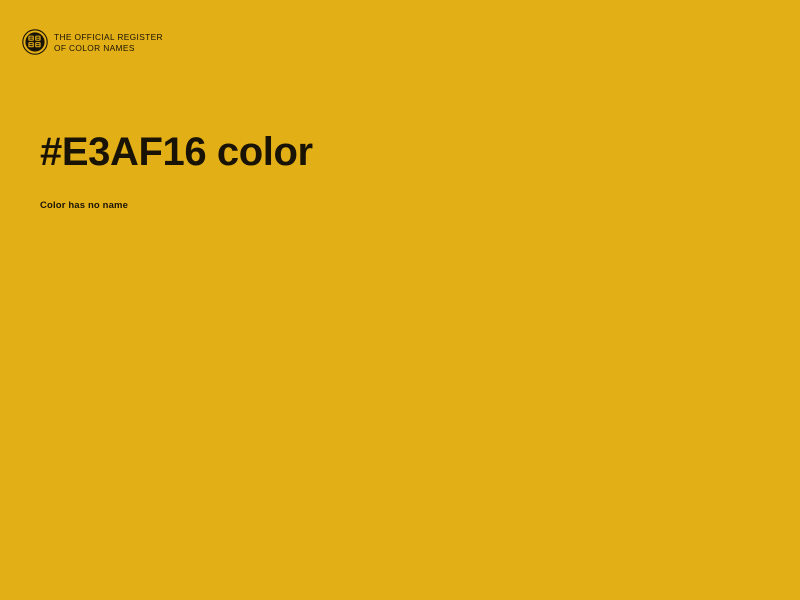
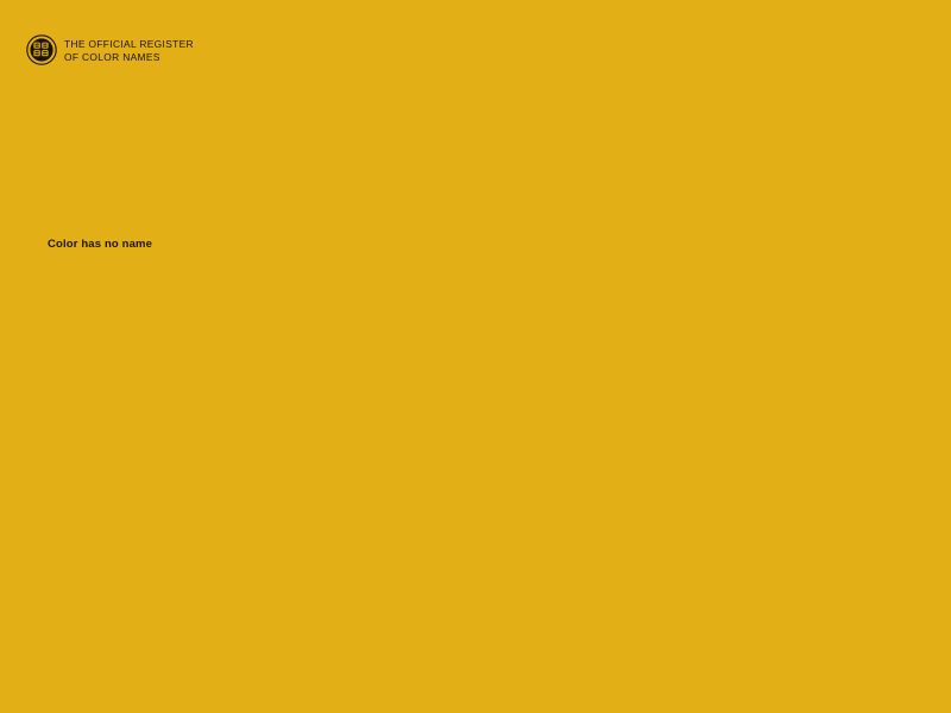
  THE OFFICIAL REGISTER
  OF COLOR NAMES
- #E3AF16 color
  Color has no name
